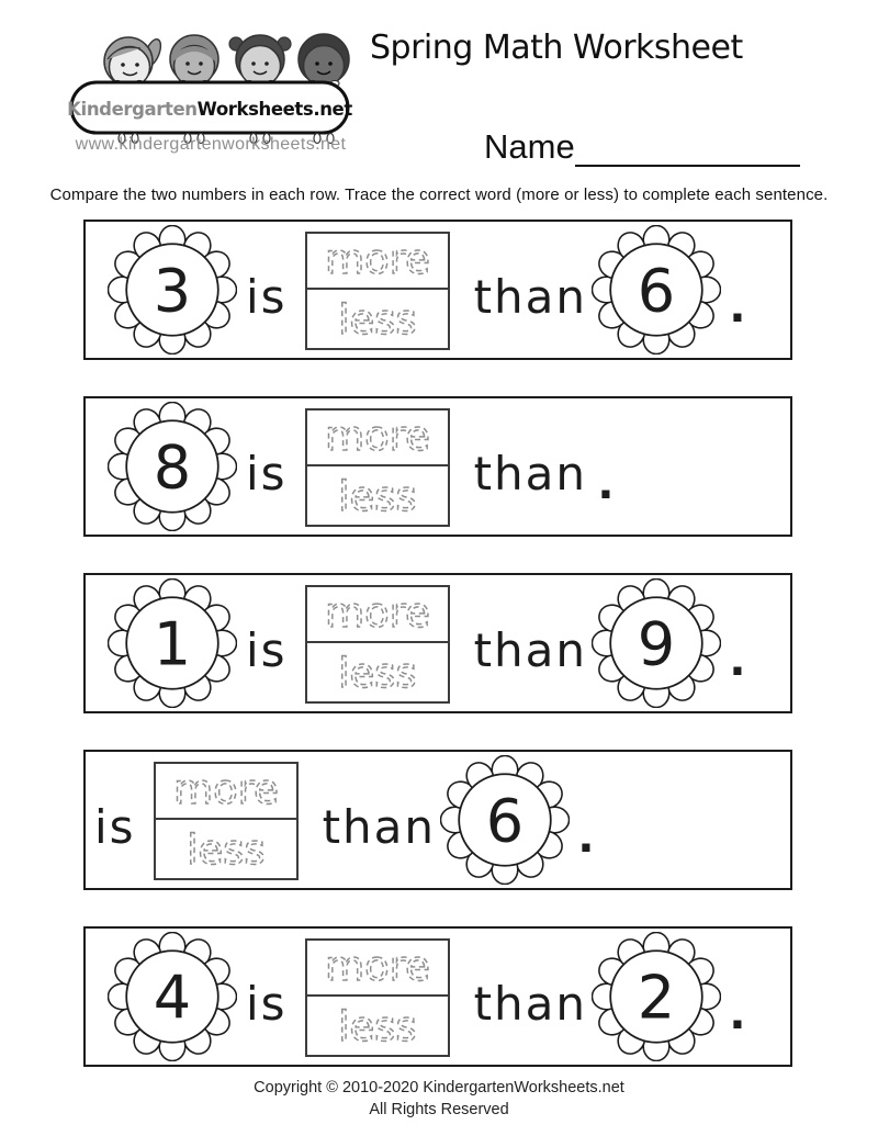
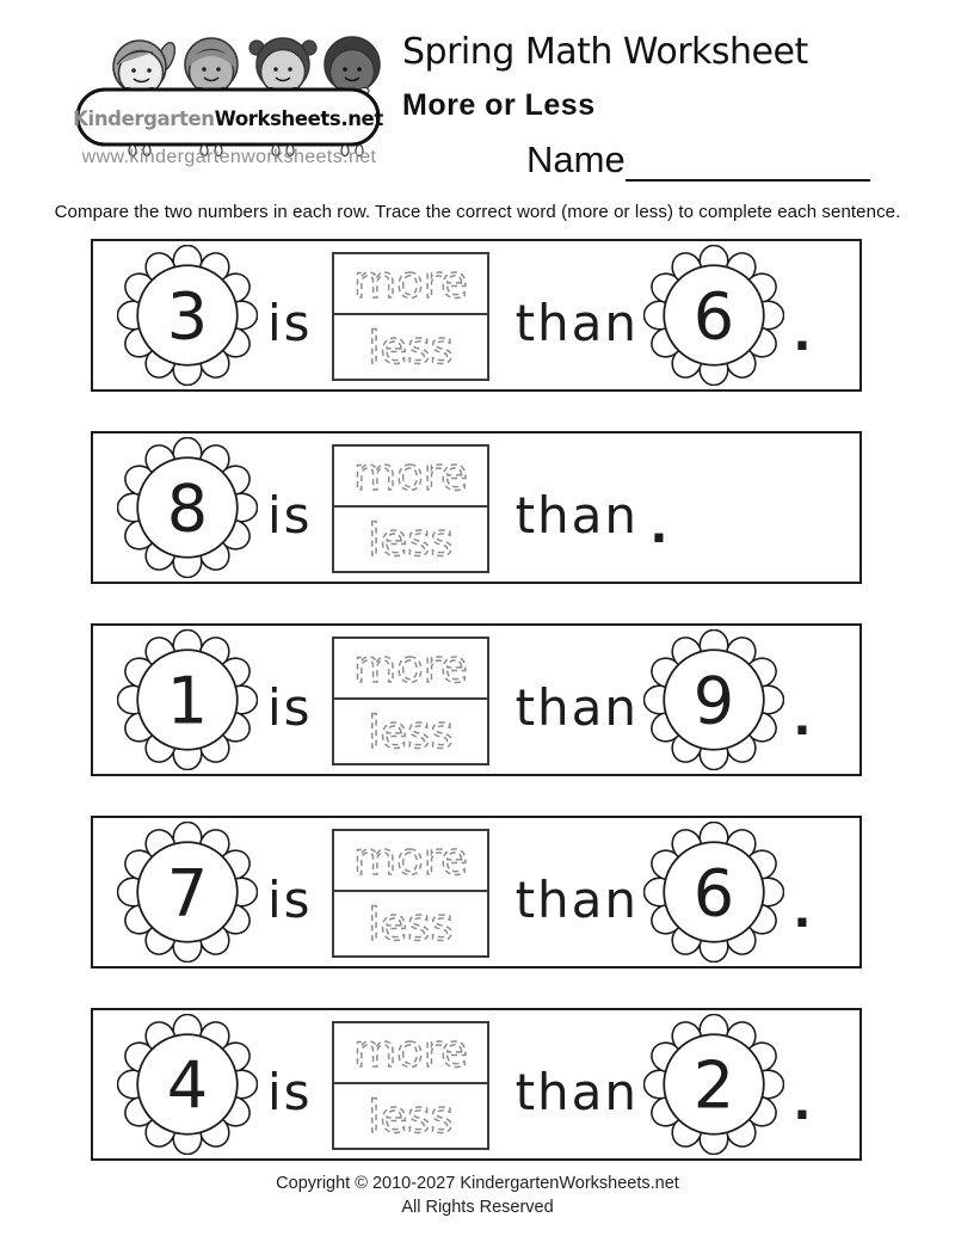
  KindergartenWorksheets.net
  www.kindergartenworksheets.net
  Spring Math Worksheet
+ More or Less
  Name
  Compare the two numbers in each row. Trace the correct word (more or less) to complete each sentence.
  3
  is
  more
  less
  than
  6
  .
  8
  is
  more
  less
  than
  .
  1
  is
  more
  less
  than
  9
  .
+ 7
  is
  more
  less
  than
  6
  .
  4
  is
  more
  less
  than
  2
  .
- Copyright © 2010-2020 KindergartenWorksheets.net
+ Copyright © 2010-2027 KindergartenWorksheets.net
  All Rights Reserved
